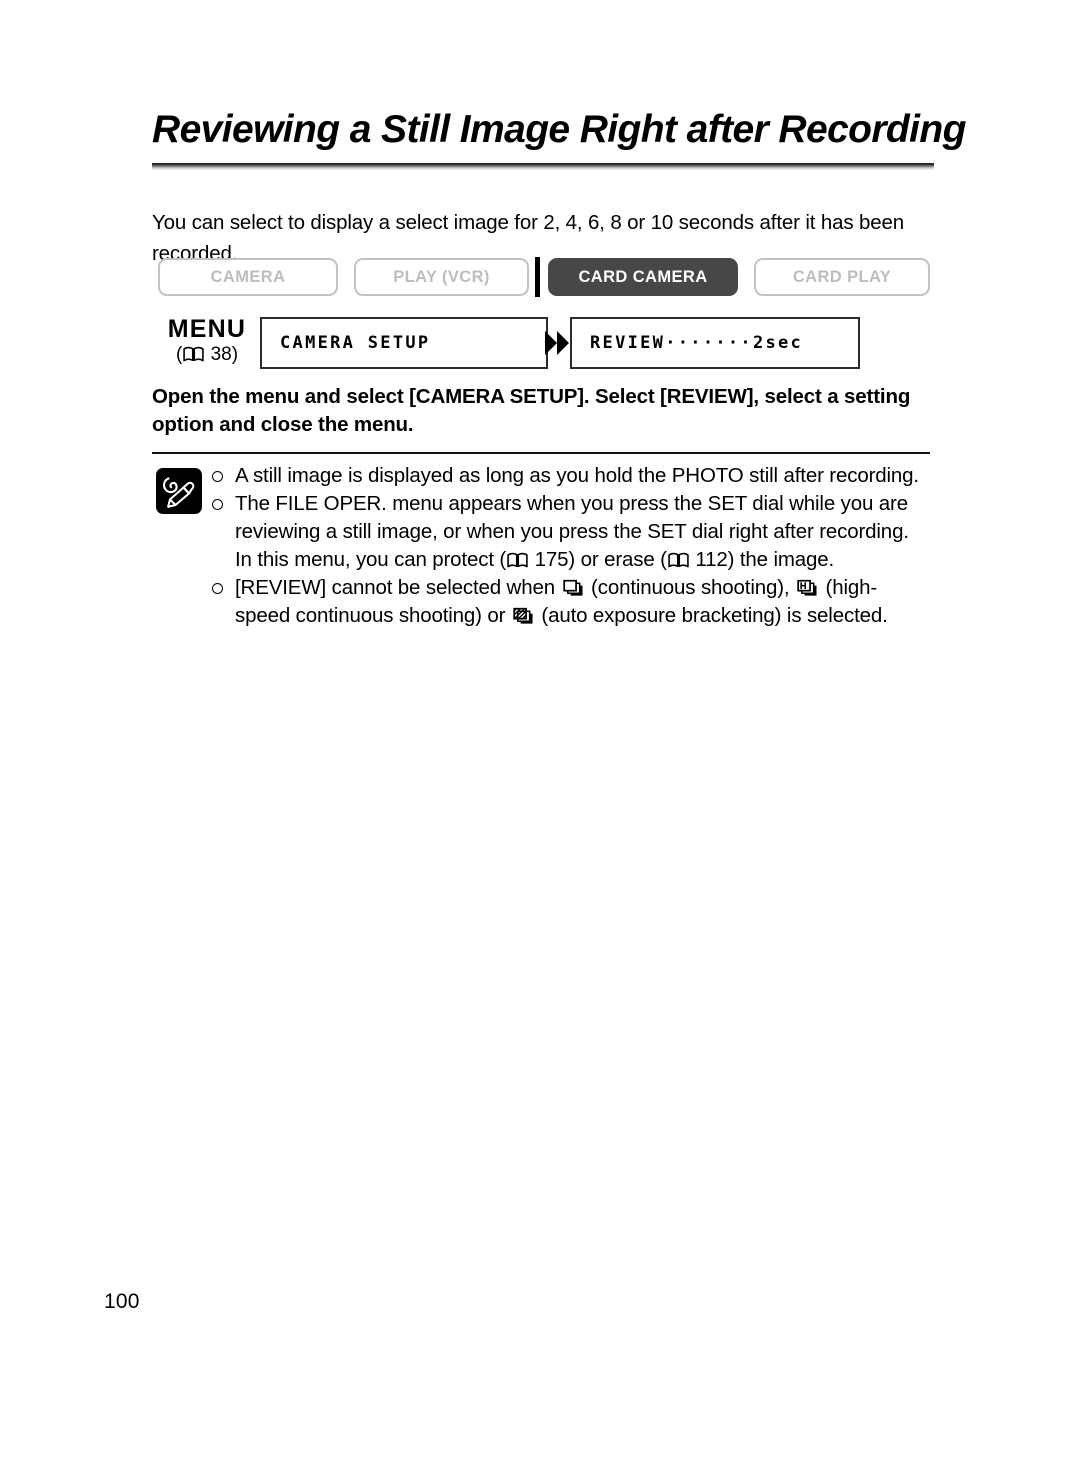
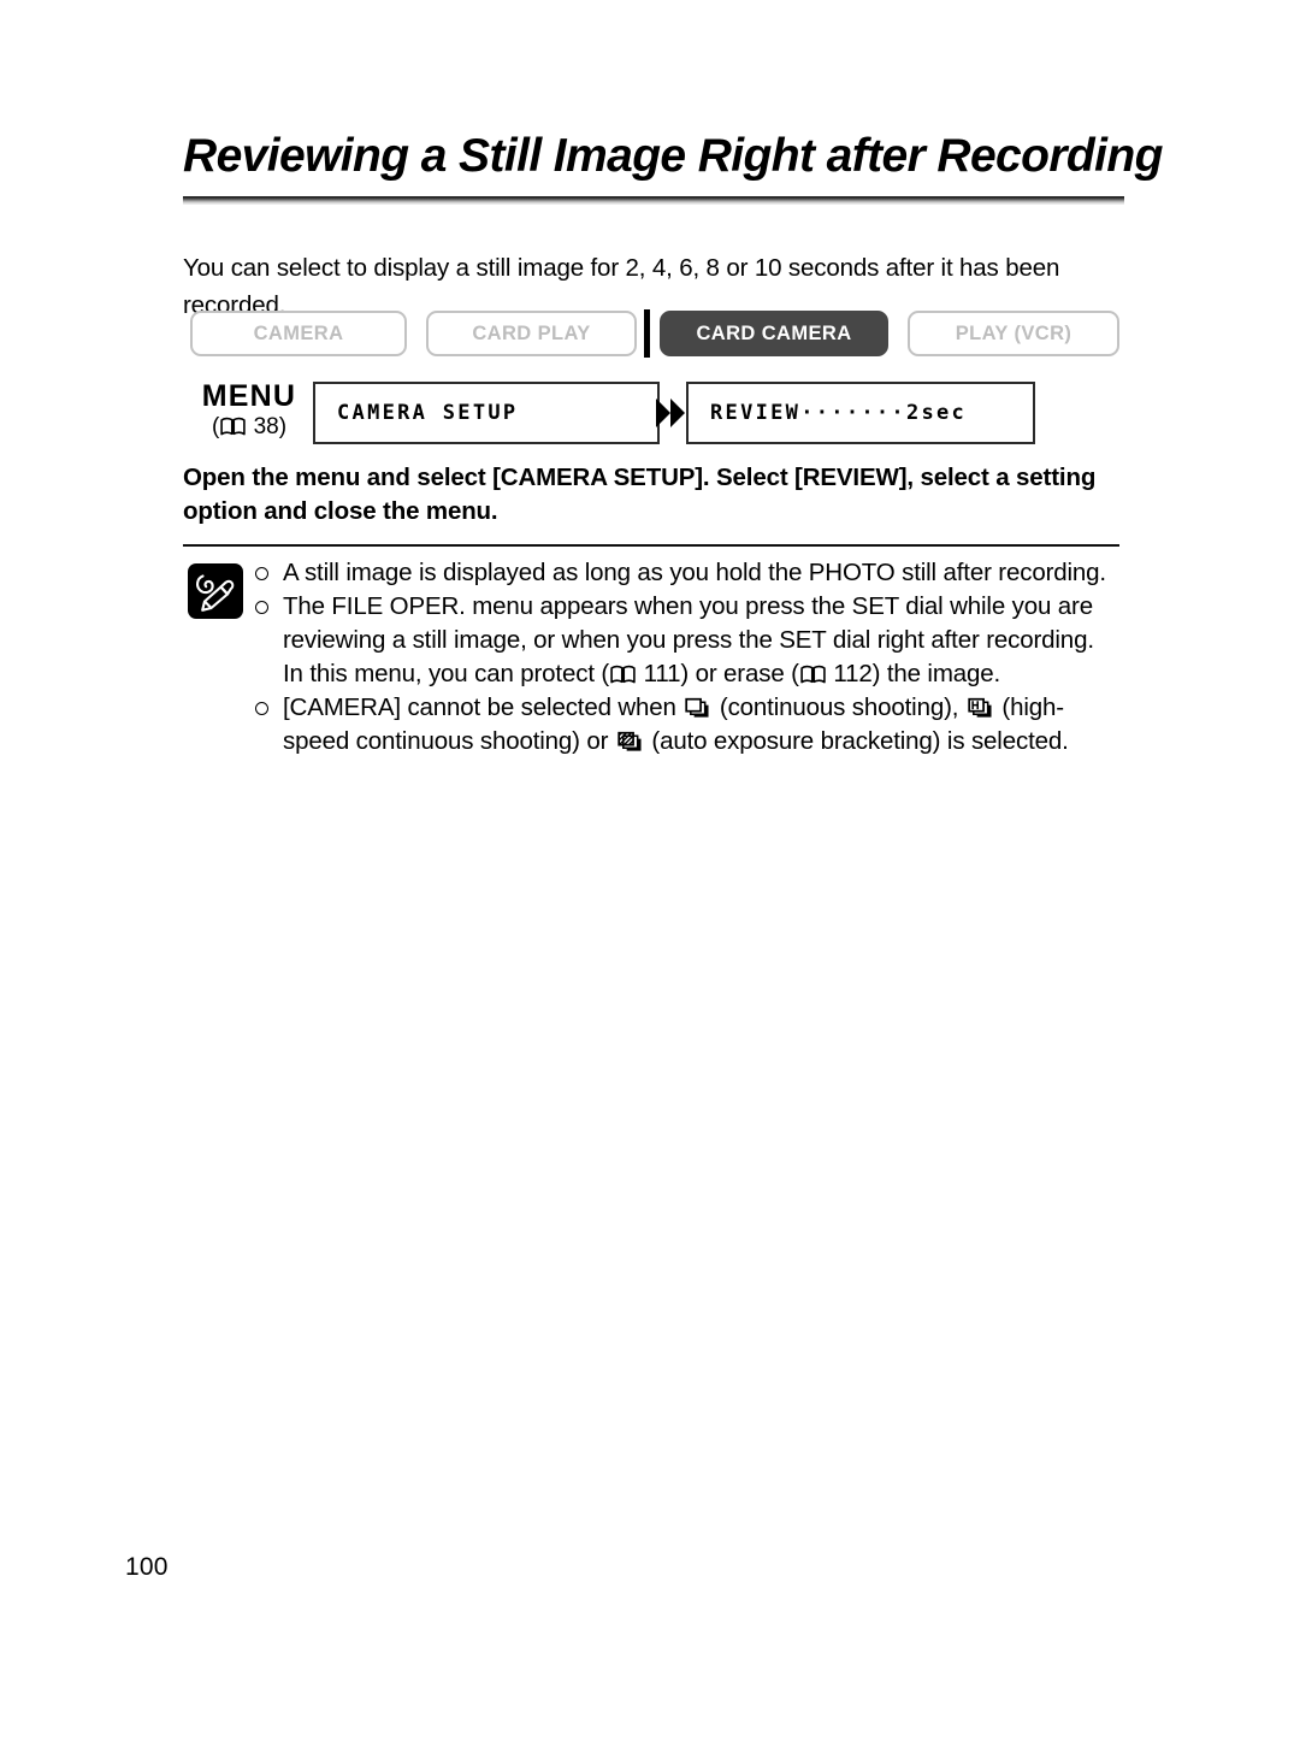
  Reviewing a Still Image Right after Recording
- You can select to display a select image for 2, 4, 6, 8 or 10 seconds after it has been recorded.
+ You can select to display a still image for 2, 4, 6, 8 or 10 seconds after it has been recorded.
  CAMERA
- PLAY (VCR)
+ CARD PLAY
  CARD CAMERA
- CARD PLAY
+ PLAY (VCR)
  MENU
  ( 38)
  CAMERA SETUP
  REVIEW·······2sec
  Open the menu and select [CAMERA SETUP]. Select [REVIEW], select a setting option and close the menu.
  A still image is displayed as long as you hold the PHOTO still after recording.
- The FILE OPER. menu appears when you press the SET dial while you are reviewing a still image, or when you press the SET dial right after recording. In this menu, you can protect ( 175) or erase ( 112) the image.
+ The FILE OPER. menu appears when you press the SET dial while you are reviewing a still image, or when you press the SET dial right after recording. In this menu, you can protect ( 111) or erase ( 112) the image.
- [REVIEW] cannot be selected when (continuous shooting), (high-speed continuous shooting) or (auto exposure bracketing) is selected.
+ [CAMERA] cannot be selected when (continuous shooting), (high-speed continuous shooting) or (auto exposure bracketing) is selected.
  100
